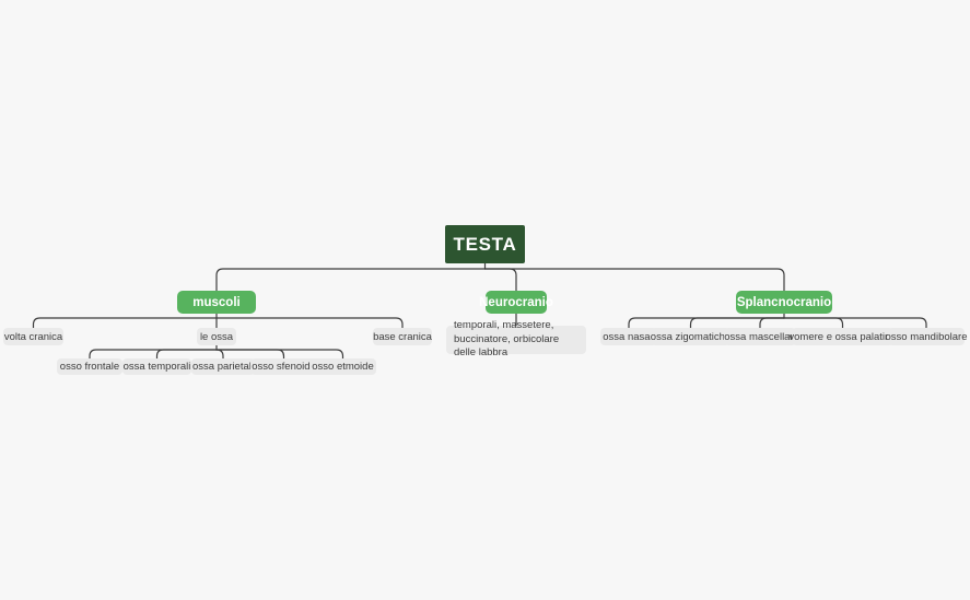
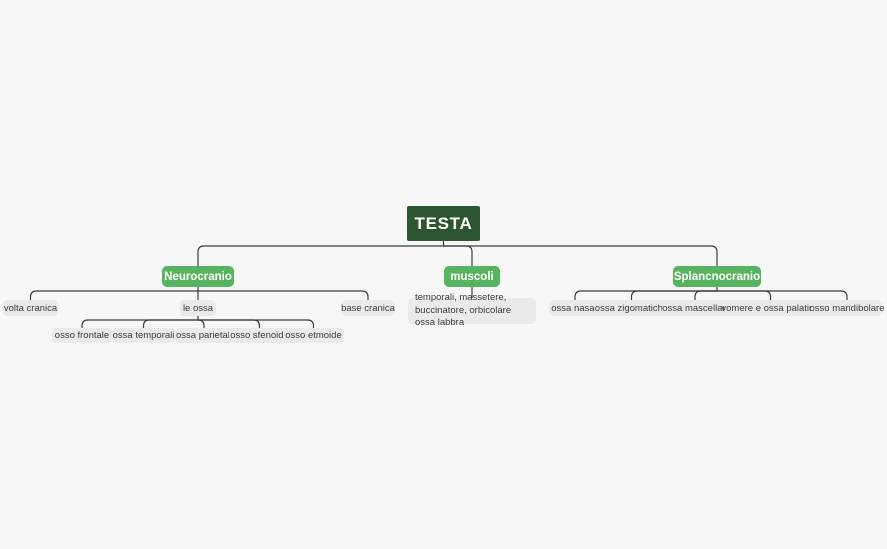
  TESTA
- muscoli
+ Neurocranio
  volta cranica
  le ossa
  osso frontale
  ossa temporali
  ossa parieta
  osso sfenoid
  osso etmoide
  base cranica
- Neurocranio
+ muscoli
- temporali, massetere, buccinatore, orbicolare delle labbra
+ temporali, massetere, buccinatore, orbicolare ossa labbra
  Splancnocranio
  ossa nasa
  ossa zigomatich
  ossa mascella
  vomere e ossa palati
  osso mandibolare
